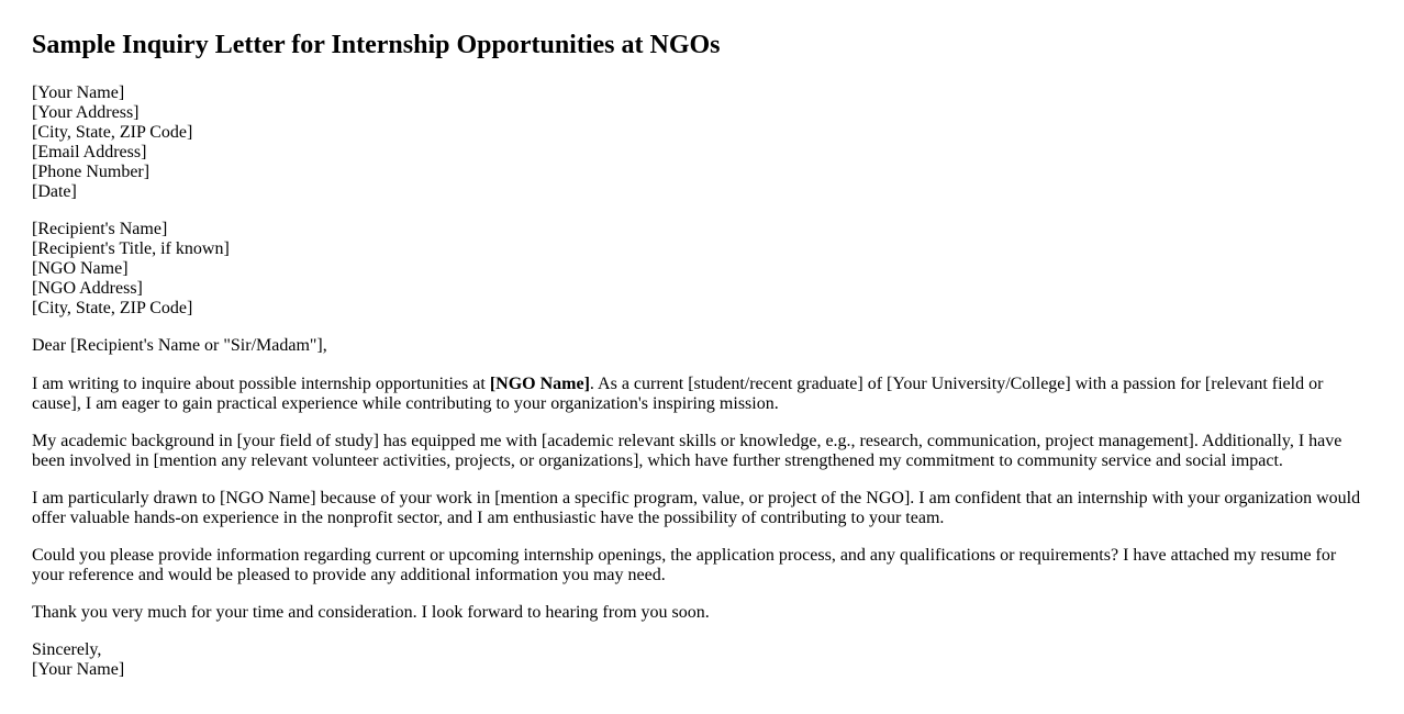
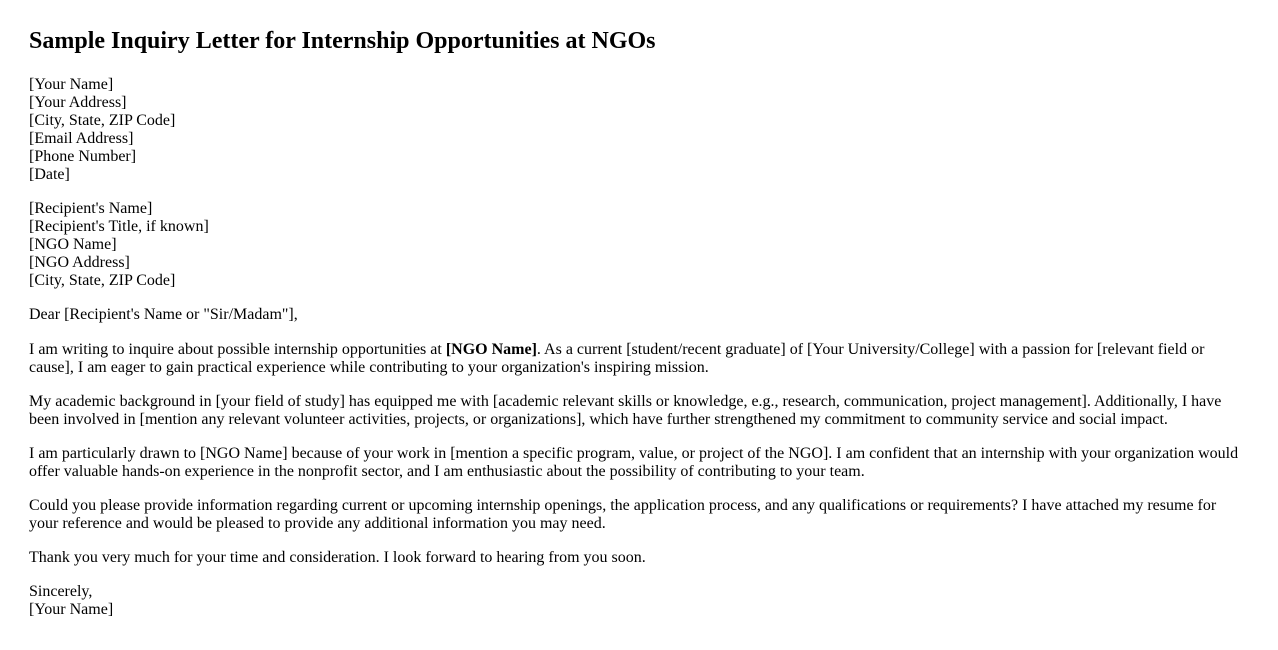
  Sample Inquiry Letter for Internship Opportunities at NGOs
  [Your Name]
  [Your Address]
  [City, State, ZIP Code]
  [Email Address]
  [Phone Number]
  [Date]
  [Recipient's Name]
  [Recipient's Title, if known]
  [NGO Name]
  [NGO Address]
  [City, State, ZIP Code]
  Dear [Recipient's Name or "Sir/Madam"],
  I am writing to inquire about possible internship opportunities at [NGO Name]. As a current [student/recent graduate] of [Your University/College] with a passion for [relevant field or cause], I am eager to gain practical experience while contributing to your organization's inspiring mission.
  My academic background in [your field of study] has equipped me with [academic relevant skills or knowledge, e.g., research, communication, project management]. Additionally, I have been involved in [mention any relevant volunteer activities, projects, or organizations], which have further strengthened my commitment to community service and social impact.
- I am particularly drawn to [NGO Name] because of your work in [mention a specific program, value, or project of the NGO]. I am confident that an internship with your organization would offer valuable hands-on experience in the nonprofit sector, and I am enthusiastic have the possibility of contributing to your team.
+ I am particularly drawn to [NGO Name] because of your work in [mention a specific program, value, or project of the NGO]. I am confident that an internship with your organization would offer valuable hands-on experience in the nonprofit sector, and I am enthusiastic about the possibility of contributing to your team.
  Could you please provide information regarding current or upcoming internship openings, the application process, and any qualifications or requirements? I have attached my resume for your reference and would be pleased to provide any additional information you may need.
  Thank you very much for your time and consideration. I look forward to hearing from you soon.
  Sincerely,
  [Your Name]
